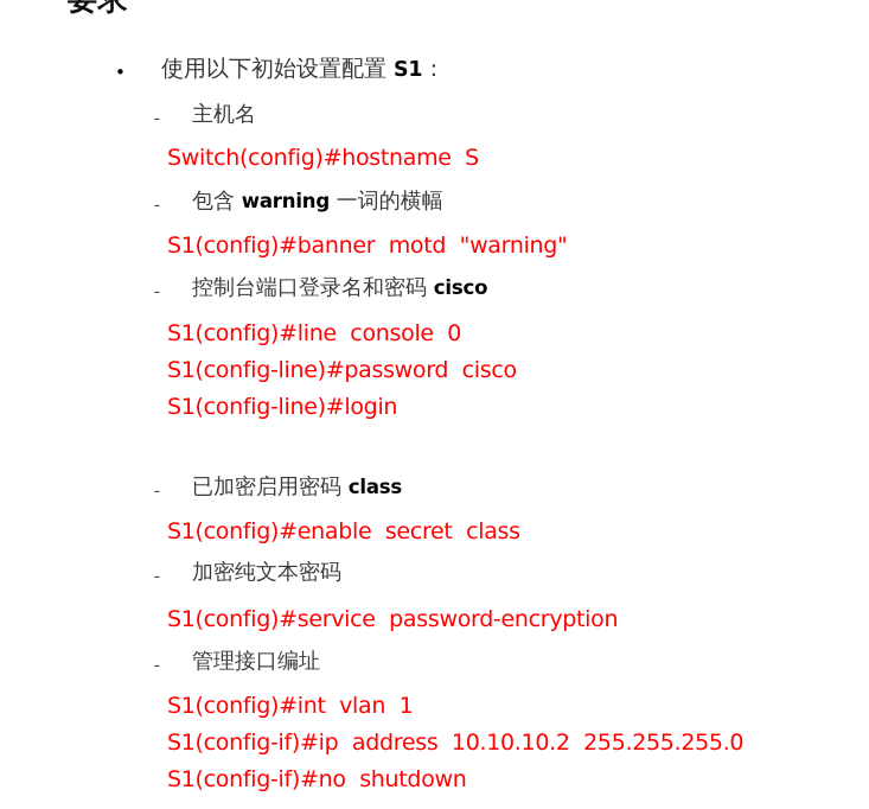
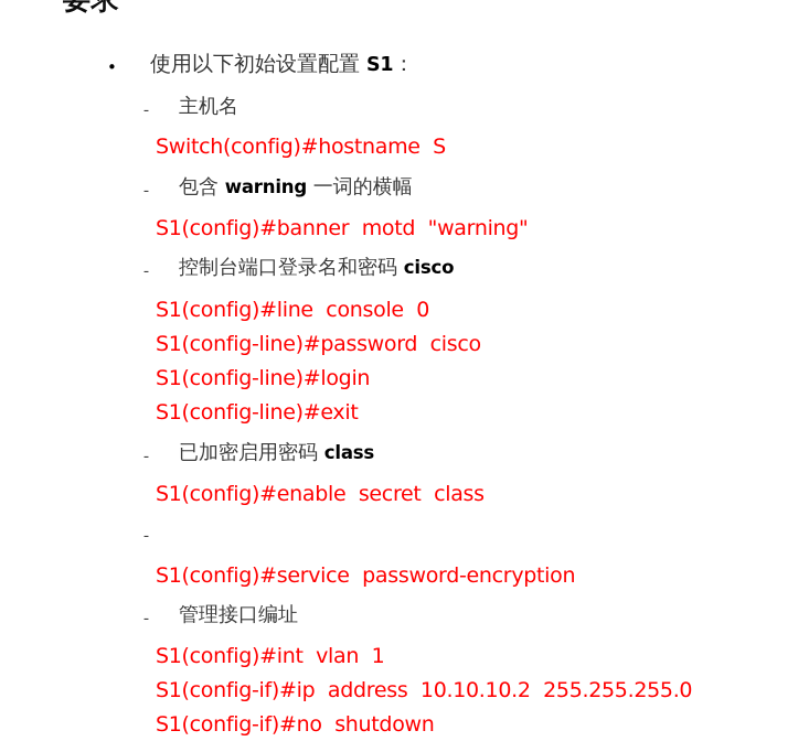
  •
  使用以下初始设置配置 S1：
  -
  主机名
  Switch(config)#hostname S
  -
  包含 warning 一词的横幅
  S1(config)#banner motd "warning"
  -
  控制台端口登录名和密码 cisco
  S1(config)#line console 0
  S1(config-line)#password cisco
  S1(config-line)#login
+ S1(config-line)#exit
  -
  已加密启用密码 class
  S1(config)#enable secret class
  -
- 加密纯文本密码
  S1(config)#service password-encryption
  -
  管理接口编址
  S1(config)#int vlan 1
  S1(config-if)#ip address 10.10.10.2 255.255.255.0
  S1(config-if)#no shutdown
